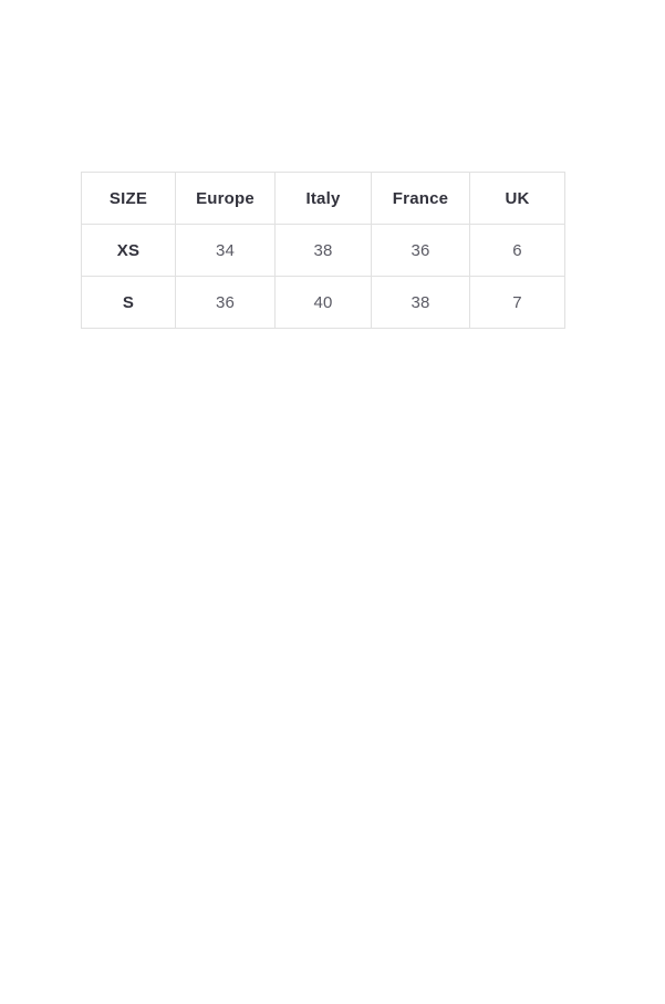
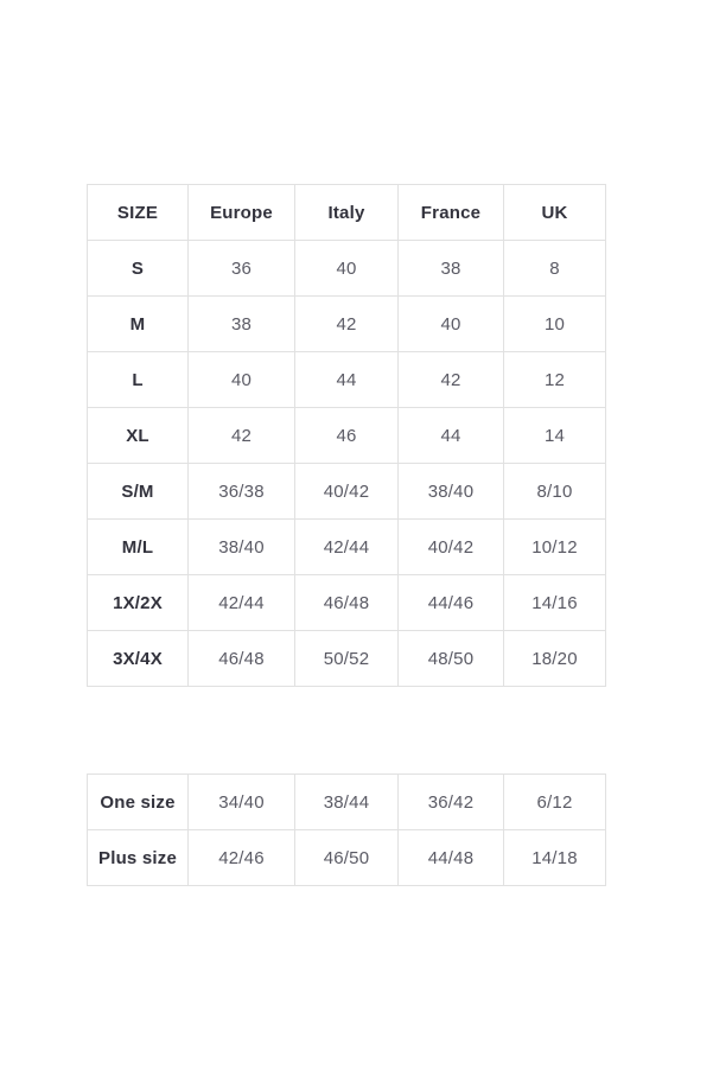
  SIZE	Europe	Italy	France	UK
- XS	34	38	36	6
- S	36	40	38	7
+ S	36	40	38	8
+ M	38	42	40	10
+ L	40	44	42	12
+ XL	42	46	44	14
+ S/M	36/38	40/42	38/40	8/10
+ M/L	38/40	42/44	40/42	10/12
+ 1X/2X	42/44	46/48	44/46	14/16
+ 3X/4X	46/48	50/52	48/50	18/20
+ One size	34/40	38/44	36/42	6/12
+ Plus size	42/46	46/50	44/48	14/18
